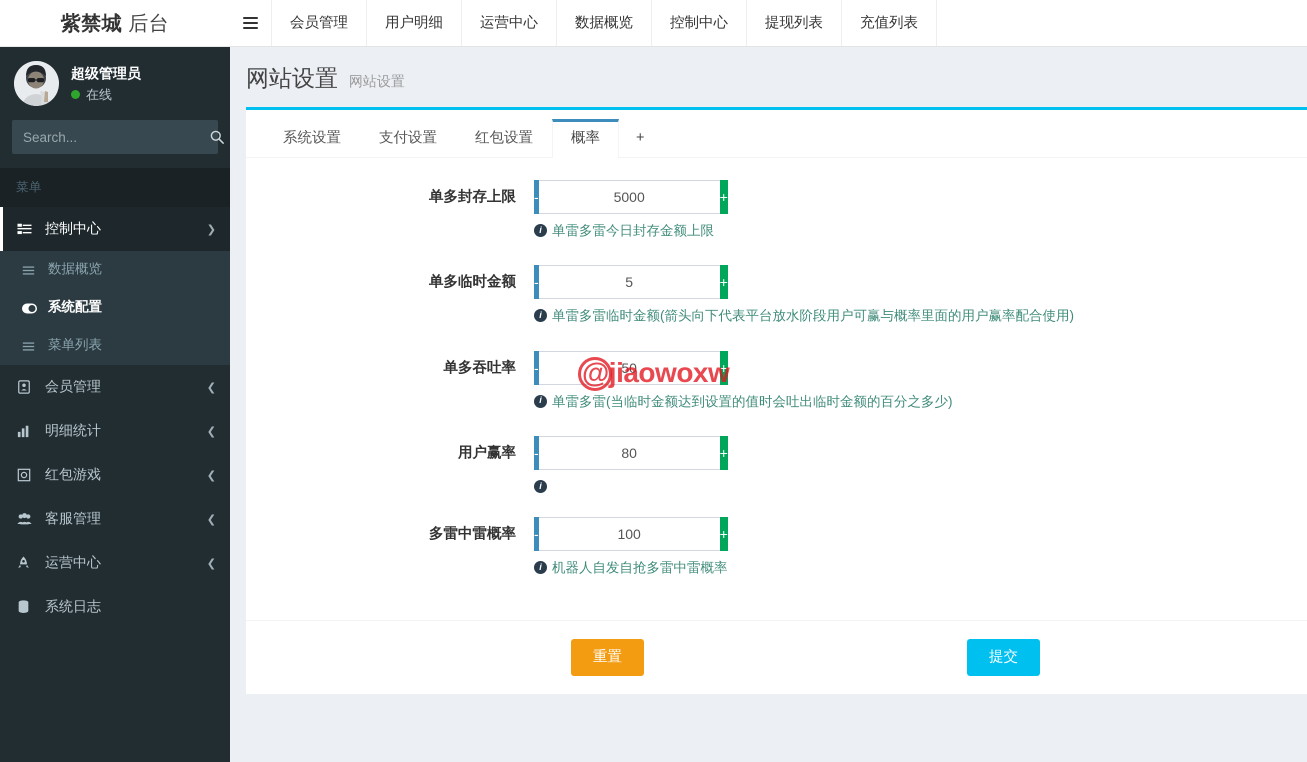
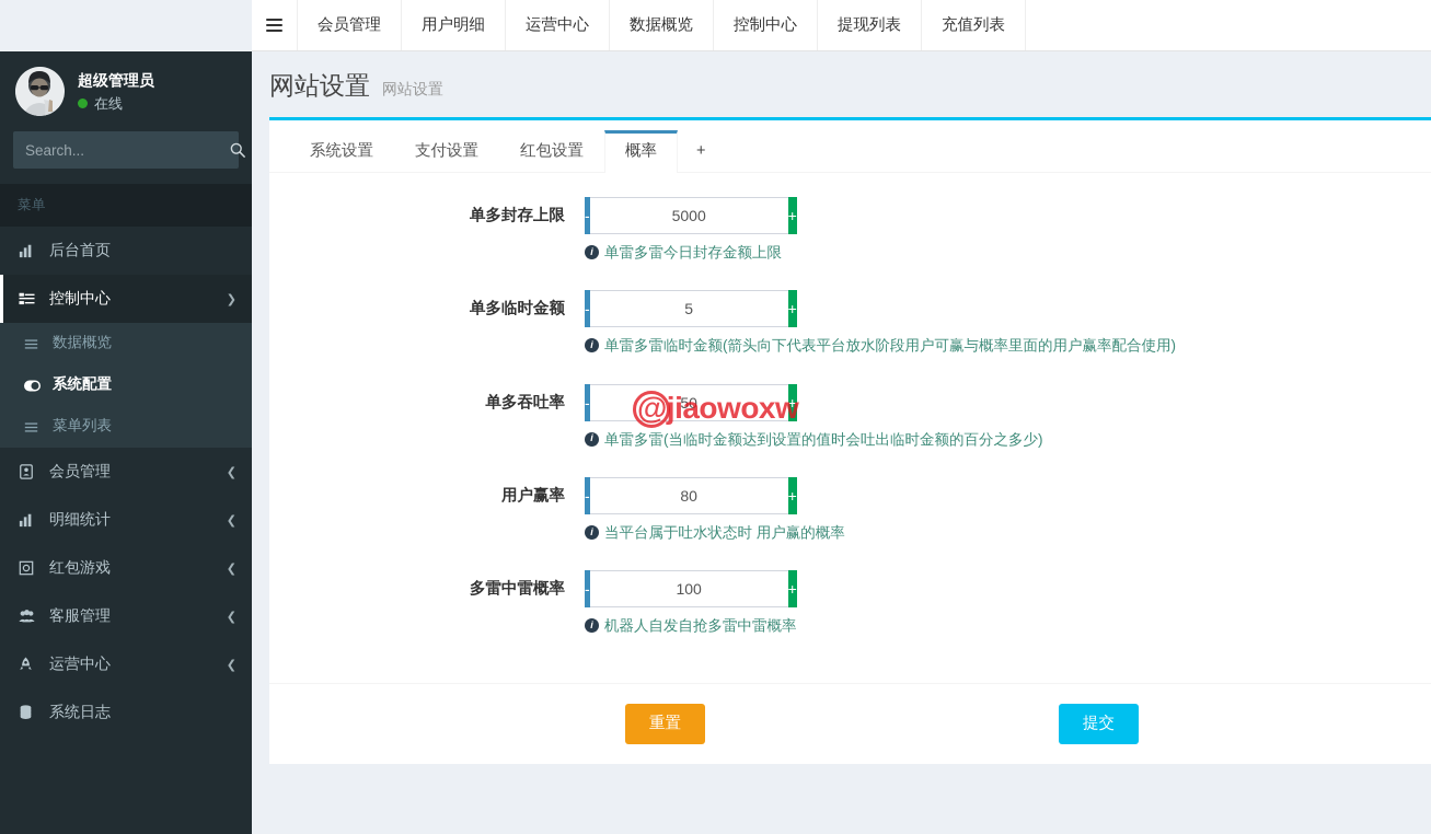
- 紫禁城 后台
  会员管理
  用户明细
  运营中心
  数据概览
  控制中心
  提现列表
  充值列表
  超级管理员
  在线
  Search...
  菜单
+ 后台首页
  控制中心
  ❯
  数据概览
  系统配置
  菜单列表
  会员管理
  ❮
  明细统计
  ❮
  红包游戏
  ❮
  客服管理
  ❮
  运营中心
  ❮
  系统日志
  网站设置 网站设置
  系统设置
  支付设置
  红包设置
  概率
  +
  单多封存上限
  -
  5000
  +
  i
  单雷多雷今日封存金额上限
  单多临时金额
  -
  5
  +
  i
  单雷多雷临时金额(箭头向下代表平台放水阶段用户可赢与概率里面的用户赢率配合使用)
  单多吞吐率
  -
  50
  +
  i
  单雷多雷(当临时金额达到设置的值时会吐出临时金额的百分之多少)
  用户赢率
  -
  80
  +
  i
+ 当平台属于吐水状态时 用户赢的概率
  多雷中雷概率
  -
  100
  +
  i
  机器人自发自抢多雷中雷概率
  重置
  提交
  @jiaowoxw
